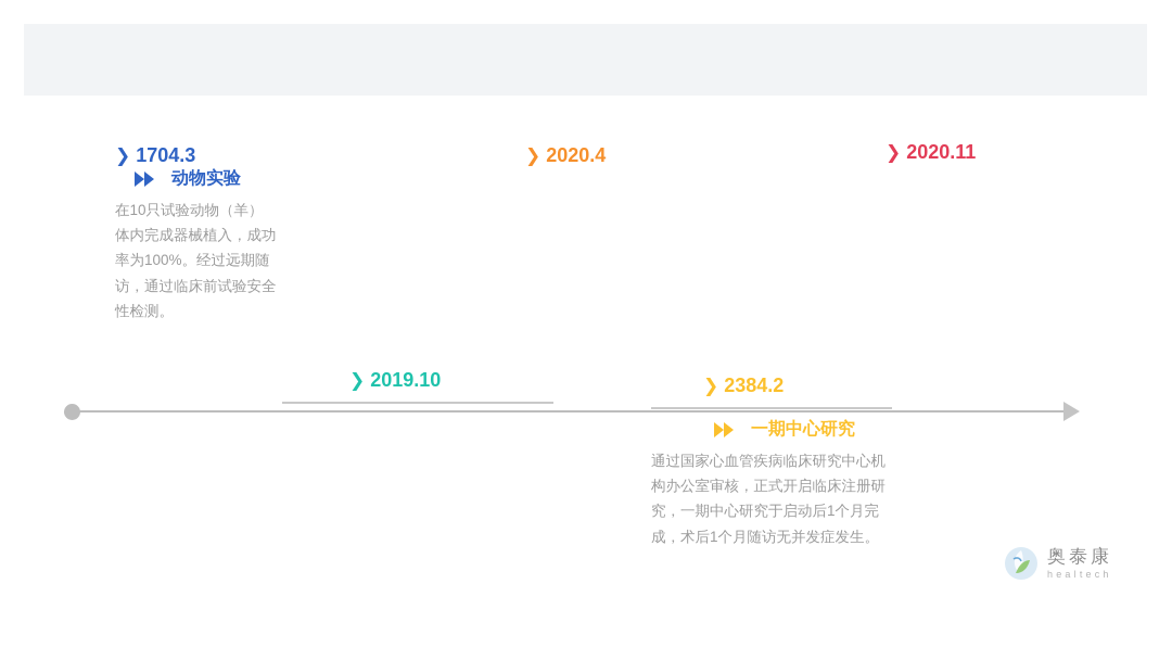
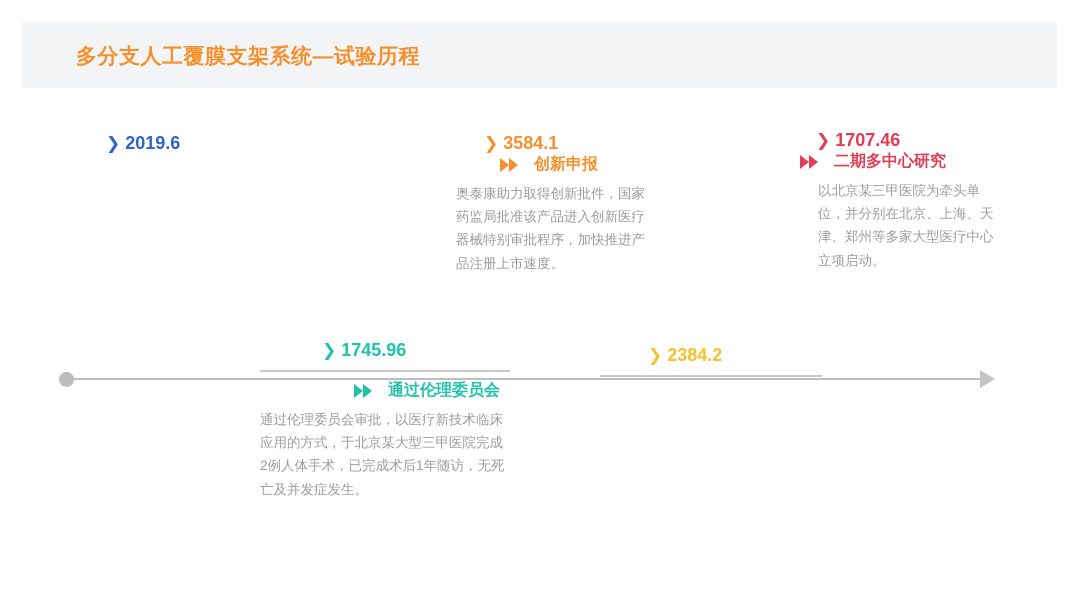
+ 多分支人工覆膜支架系统—试验历程
  ❯
- 1704.3
+ 2019.6
- 动物实验
- 在10只试验动物（羊）体内完成器械植入，成功率为100%。经过远期随访，通过临床前试验安全性检测。
  ❯
- 2020.4
+ 3584.1
+ 创新申报
+ 奥泰康助力取得创新批件，国家药监局批准该产品进入创新医疗器械特别审批程序，加快推进产品注册上市速度。
  ❯
- 2020.11
+ 1707.46
+ 二期多中心研究
+ 以北京某三甲医院为牵头单位，并分别在北京、上海、天津、郑州等多家大型医疗中心立项启动。
  ❯
- 2019.10
+ 1745.96
+ 通过伦理委员会
+ 通过伦理委员会审批，以医疗新技术临床应用的方式，于北京某大型三甲医院完成2例人体手术，已完成术后1年随访，无死亡及并发症发生。
  ❯
  2384.2
- 一期中心研究
- 通过国家心血管疾病临床研究中心机构办公室审核，正式开启临床注册研究，一期中心研究于启动后1个月完成，术后1个月随访无并发症发生。
- 奥泰康
- healtech
